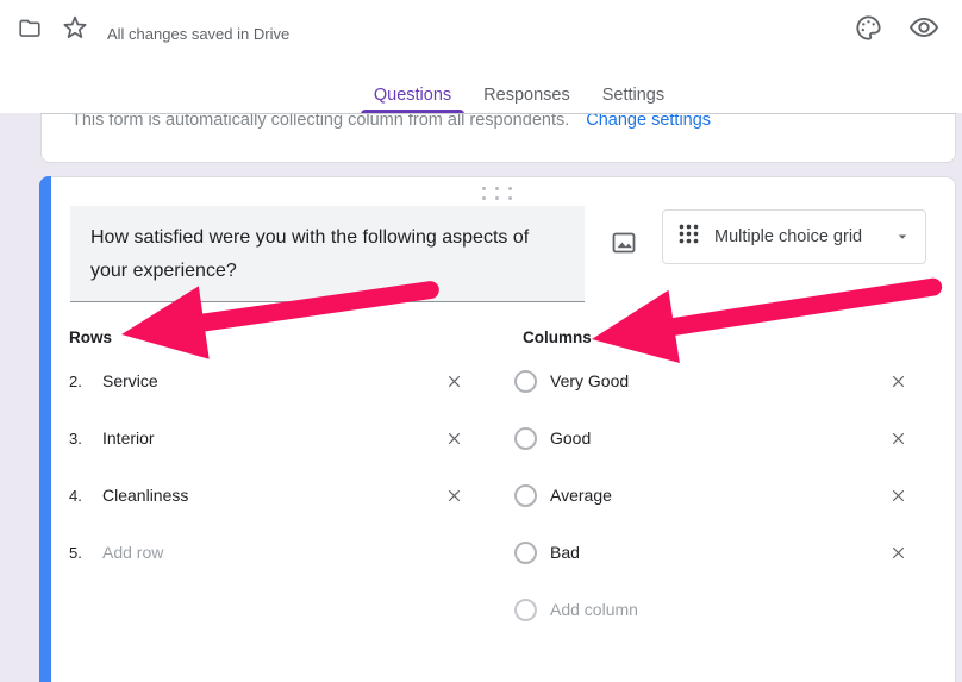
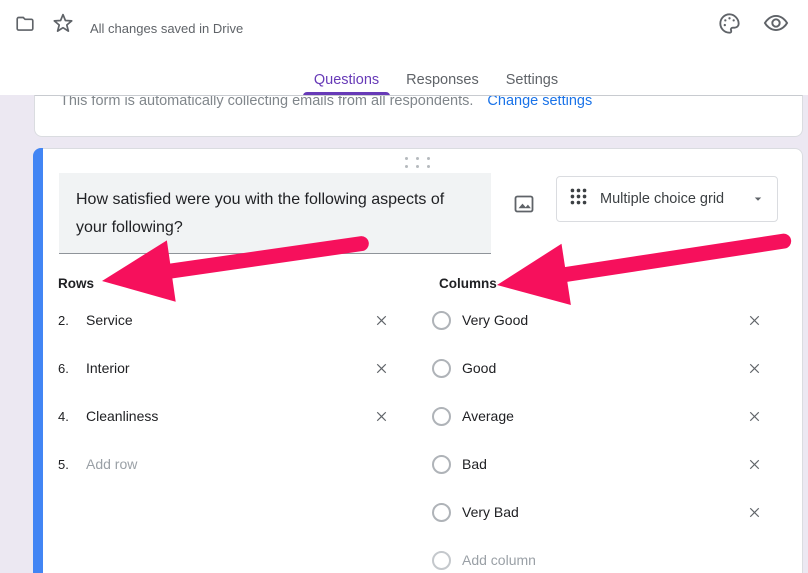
  All changes saved in Drive
  Questions
  Responses
  Settings
- This form is automatically collecting column from all respondents. Change settings
+ This form is automatically collecting emails from all respondents. Change settings
- How satisfied were you with the following aspects of your experience?
+ How satisfied were you with the following aspects of your following?
  Multiple choice grid
  Rows
  Columns
  2.
  Service
- 3.
+ 6.
  Interior
  4.
  Cleanliness
  5.
  Add row
  Very Good
  Good
  Average
  Bad
+ Very Bad
  Add column
